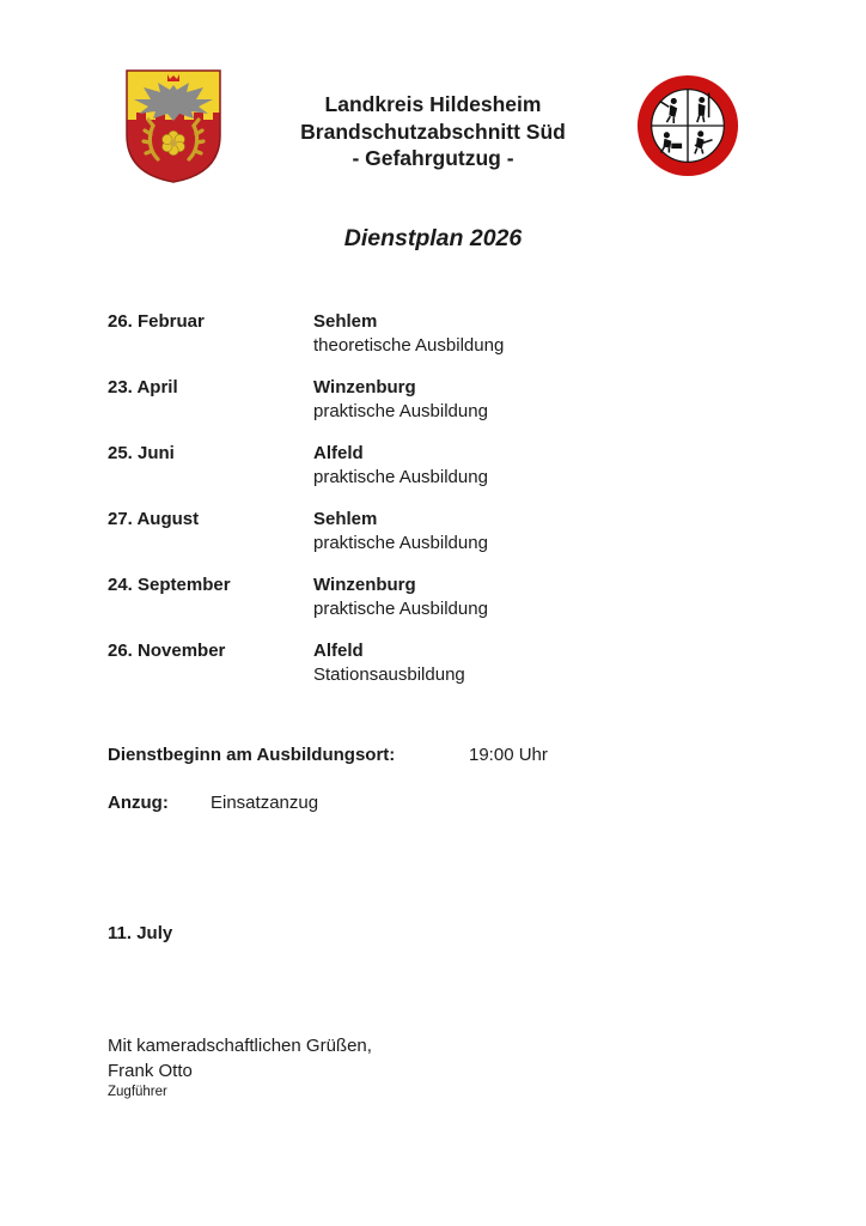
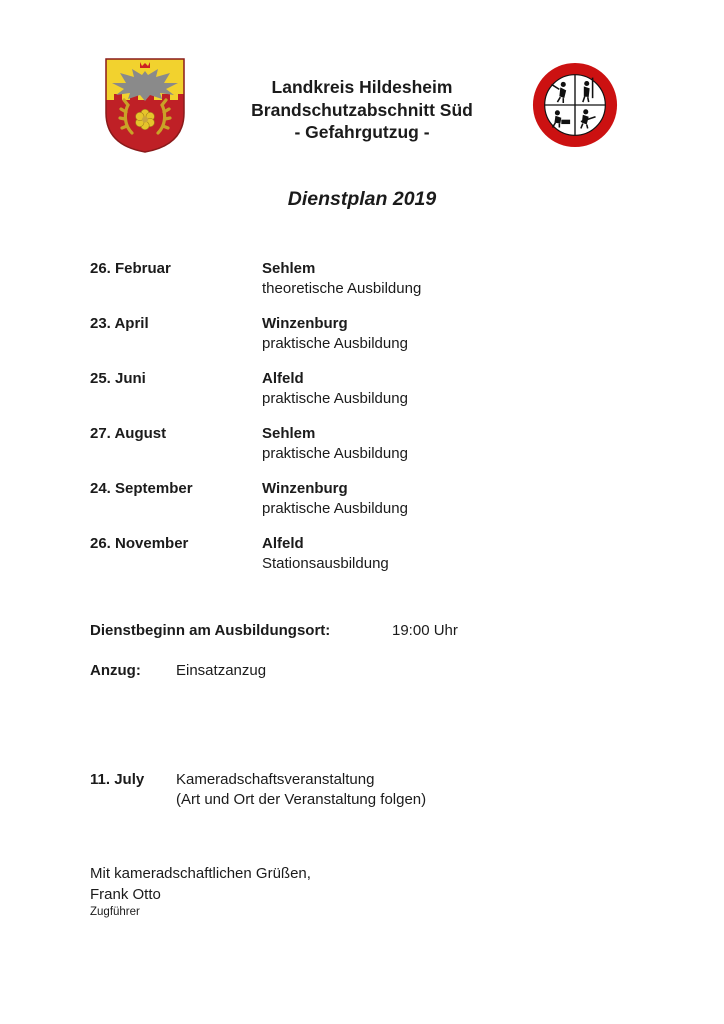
  Landkreis Hildesheim
  Brandschutzabschnitt Süd
  - Gefahrgutzug -
- Dienstplan 2026
+ Dienstplan 2019
  26. Februar
  Sehlem
  theoretische Ausbildung
  23. April
  Winzenburg
  praktische Ausbildung
  25. Juni
  Alfeld
  praktische Ausbildung
  27. August
  Sehlem
  praktische Ausbildung
  24. September
  Winzenburg
  praktische Ausbildung
  26. November
  Alfeld
  Stationsausbildung
  Dienstbeginn am Ausbildungsort:
  19:00 Uhr
  Anzug:
  Einsatzanzug
  11. July
+ Kameradschaftsveranstaltung
+ (Art und Ort der Veranstaltung folgen)
  Mit kameradschaftlichen Grüßen,
  Frank Otto
  Zugführer
